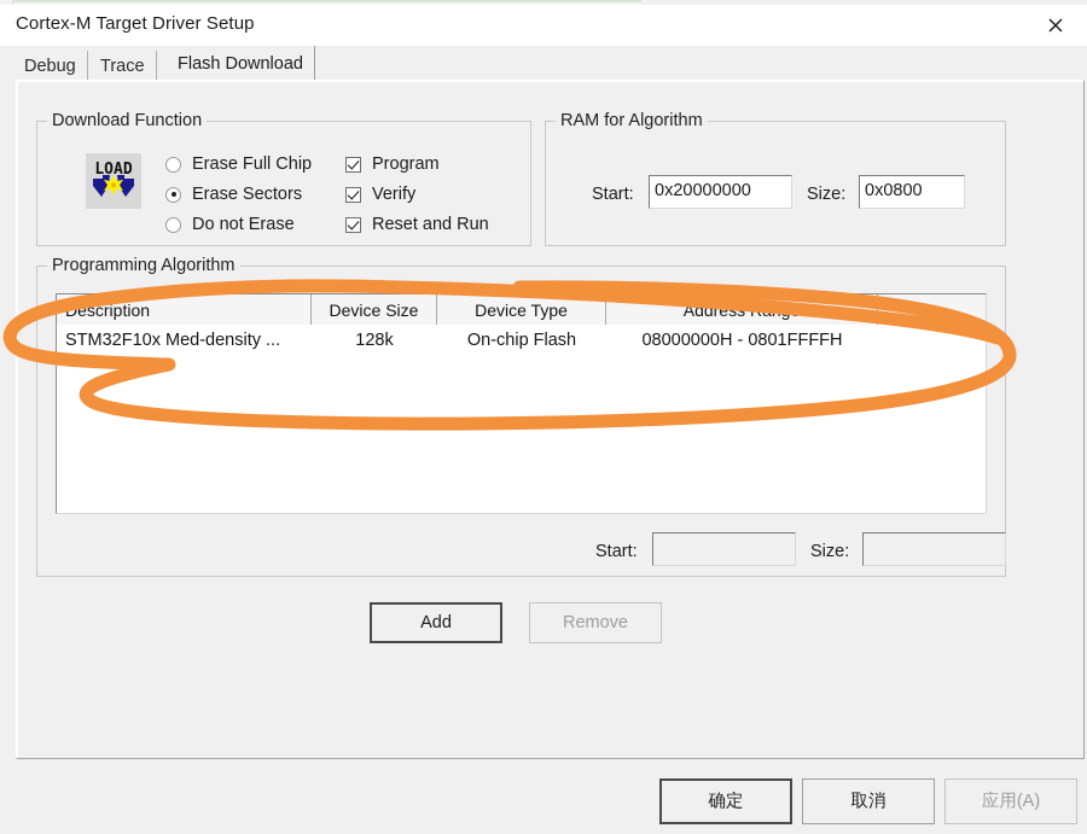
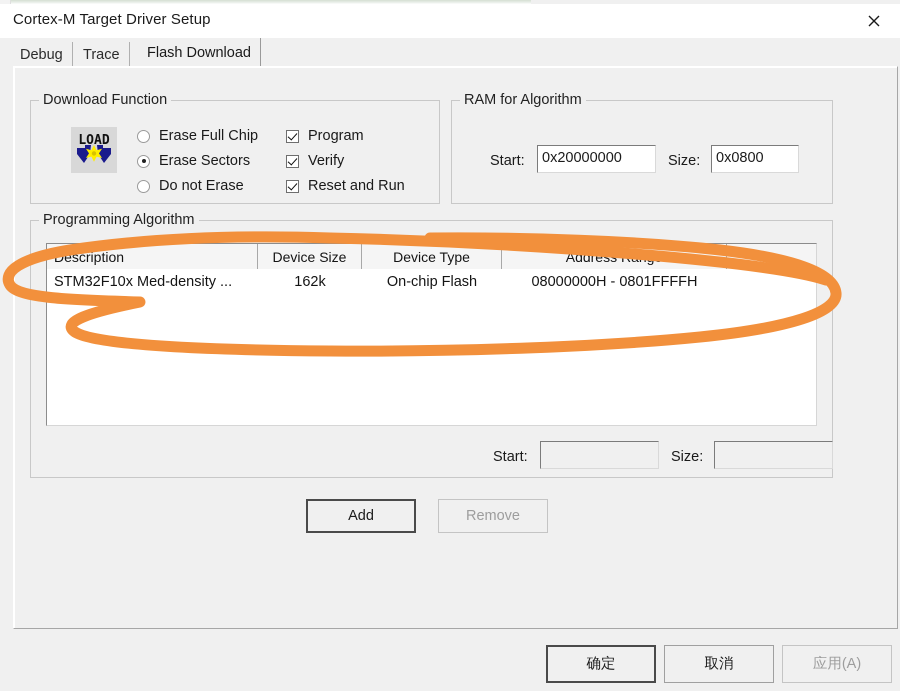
  Cortex-M Target Driver Setup
  Debug
  Trace
  Flash Download
  Download Function
  LOAD
  Erase Full Chip
  Erase Sectors
  Do not Erase
  Program
  Verify
  Reset and Run
  RAM for Algorithm
  Start:
  0x20000000
  Size:
  0x0800
  Programming Algorithm
  escription
  Device Size
  Device Type
  STM32F10x Med-density ...
- 128k
+ 162k
  On-chip Flash
  08000000H - 0801FFFFH
  Start:
  Size:
  Add
  Remove
  确定
  取消
  应用(A)
